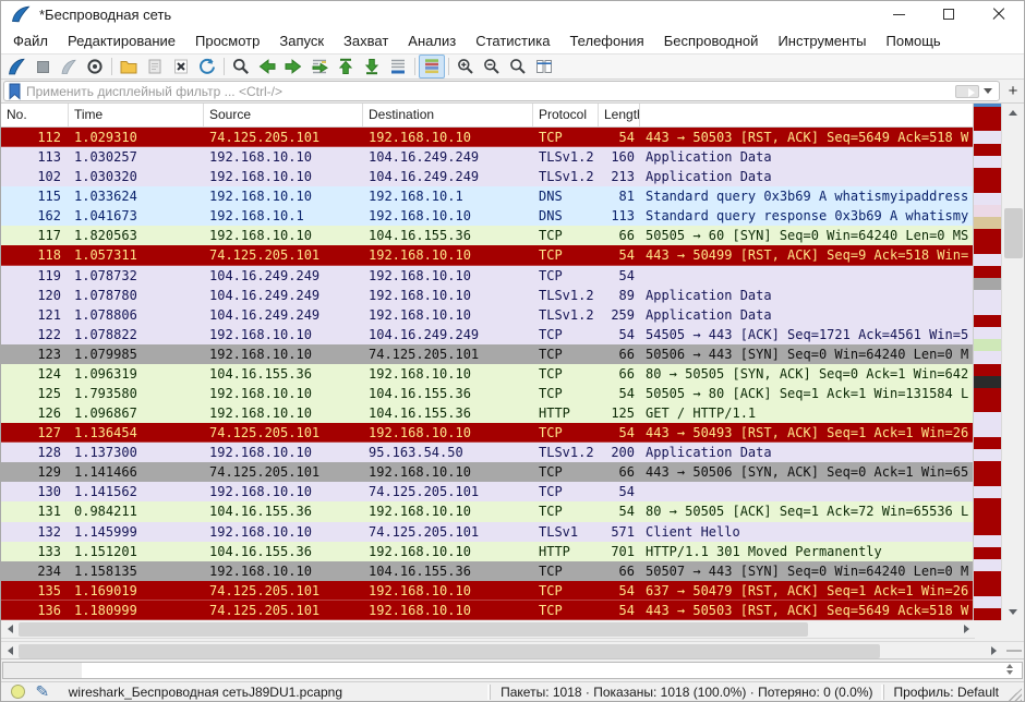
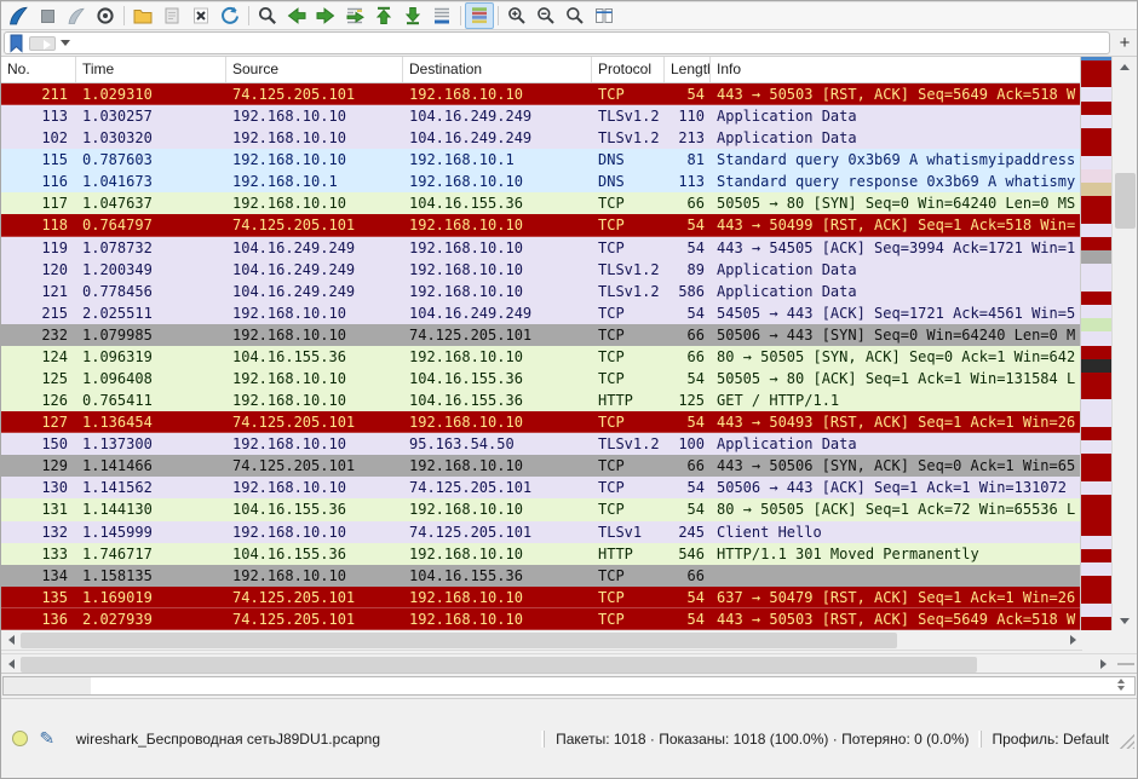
- *Беспроводная сеть
- Файл
- Редактирование
- Просмотр
- Запуск
- Захват
- Анализ
- Статистика
- Телефония
- Беспроводной
- Инструменты
- Помощь
- Применить дисплейный фильтр ... <Ctrl-/>
  +
  No.
  Time
  Source
  Destination
  Protocol
  Lengt
+ Info
- 112
+ 211
  1.029310
  74.125.205.101
  192.168.10.10
  TCP
  54
  443 → 50503 [RST, ACK] Seq=5649 Ack=518 W
  113
  1.030257
  192.168.10.10
  104.16.249.249
  TLSv1.2
- 160
+ 110
  Application Data
  102
  1.030320
  192.168.10.10
  104.16.249.249
  TLSv1.2
  213
  Application Data
  115
- 1.033624
+ 0.787603
  192.168.10.10
  192.168.10.1
  DNS
  81
  Standard query 0x3b69 A whatismyipaddress
- 162
+ 116
  1.041673
  192.168.10.1
  192.168.10.10
  DNS
  113
  Standard query response 0x3b69 A whatismy
  117
- 1.820563
+ 1.047637
  192.168.10.10
  104.16.155.36
  TCP
  66
- 50505 → 60 [SYN] Seq=0 Win=64240 Len=0 MS
+ 50505 → 80 [SYN] Seq=0 Win=64240 Len=0 MS
  118
- 1.057311
+ 0.764797
  74.125.205.101
  192.168.10.10
  TCP
  54
- 443 → 50499 [RST, ACK] Seq=9 Ack=518 Win=
+ 443 → 50499 [RST, ACK] Seq=1 Ack=518 Win=
  119
  1.078732
  104.16.249.249
  192.168.10.10
  TCP
  54
+ 443 → 54505 [ACK] Seq=3994 Ack=1721 Win=1
  120
- 1.078780
+ 1.200349
  104.16.249.249
  192.168.10.10
  TLSv1.2
  89
  Application Data
  121
- 1.078806
+ 0.778456
  104.16.249.249
  192.168.10.10
  TLSv1.2
- 259
+ 586
  Application Data
- 122
+ 215
- 1.078822
+ 2.025511
  192.168.10.10
  104.16.249.249
  TCP
  54
  54505 → 443 [ACK] Seq=1721 Ack=4561 Win=5
- 123
+ 232
  1.079985
  192.168.10.10
  74.125.205.101
  TCP
  66
  50506 → 443 [SYN] Seq=0 Win=64240 Len=0 M
  124
  1.096319
  104.16.155.36
  192.168.10.10
  TCP
  66
  80 → 50505 [SYN, ACK] Seq=0 Ack=1 Win=642
  125
- 1.793580
+ 1.096408
  192.168.10.10
  104.16.155.36
  TCP
  54
  50505 → 80 [ACK] Seq=1 Ack=1 Win=131584 L
  126
- 1.096867
+ 0.765411
  192.168.10.10
  104.16.155.36
  HTTP
  125
  GET / HTTP/1.1
  127
  1.136454
  74.125.205.101
  192.168.10.10
  TCP
  54
  443 → 50493 [RST, ACK] Seq=1 Ack=1 Win=26
- 128
+ 150
  1.137300
  192.168.10.10
  95.163.54.50
  TLSv1.2
- 200
+ 100
  Application Data
  129
  1.141466
  74.125.205.101
  192.168.10.10
  TCP
  66
  443 → 50506 [SYN, ACK] Seq=0 Ack=1 Win=65
  130
  1.141562
  192.168.10.10
  74.125.205.101
  TCP
  54
+ 50506 → 443 [ACK] Seq=1 Ack=1 Win=131072
  131
- 0.984211
+ 1.144130
  104.16.155.36
  192.168.10.10
  TCP
  54
  80 → 50505 [ACK] Seq=1 Ack=72 Win=65536 L
  132
  1.145999
  192.168.10.10
  74.125.205.101
  TLSv1
- 571
+ 245
  Client Hello
  133
- 1.151201
+ 1.746717
  104.16.155.36
  192.168.10.10
  HTTP
- 701
+ 546
  HTTP/1.1 301 Moved Permanently
- 234
+ 134
  1.158135
  192.168.10.10
  104.16.155.36
  TCP
  66
- 50507 → 443 [SYN] Seq=0 Win=64240 Len=0 M
  135
  1.169019
  74.125.205.101
  192.168.10.10
  TCP
  54
  637 → 50479 [RST, ACK] Seq=1 Ack=1 Win=26
  136
- 1.180999
+ 2.027939
  74.125.205.101
  192.168.10.10
  TCP
  54
  443 → 50503 [RST, ACK] Seq=5649 Ack=518 W
  ✎
  wireshark_Беспроводная сетьJ89DU1.pcapng
  Пакеты: 1018 · Показаны: 1018 (100.0%) · Потеряно: 0 (0.0%)
  Профиль: Default
